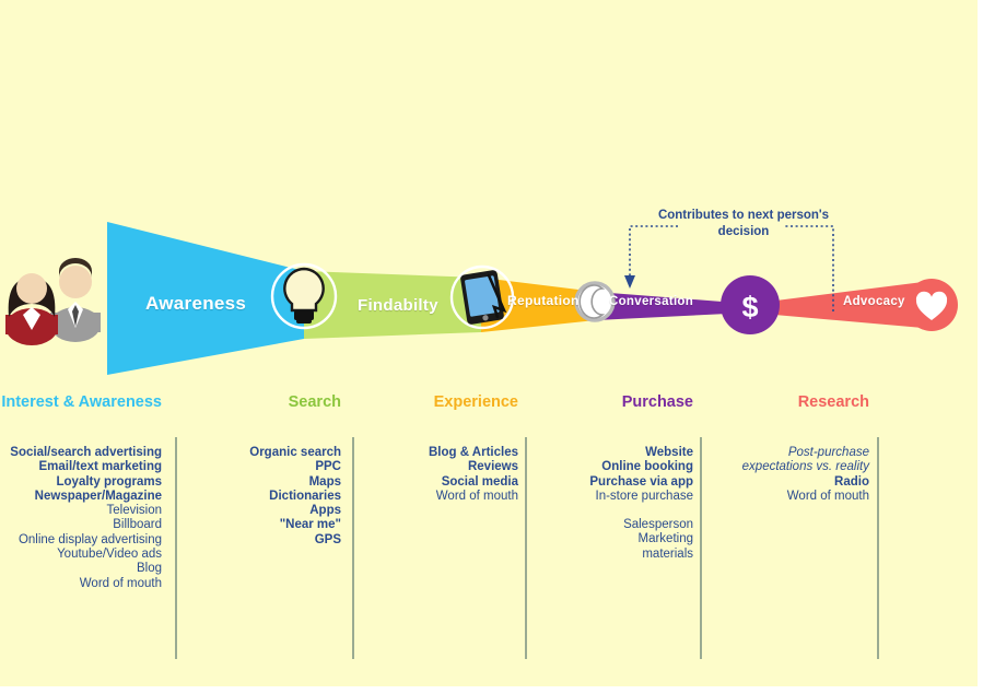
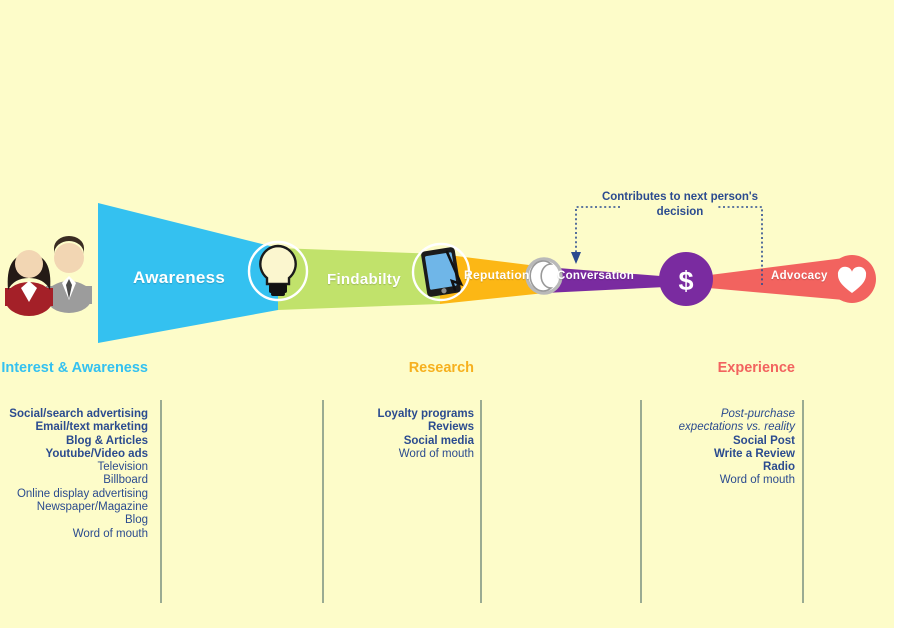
  $
  Awareness
  Findabilty
  Reputation
  Conversation
  Advocacy
  Contributes to next person's decision
  Interest & Awareness
  Social/search advertising
  Email/text marketing
- Loyalty programs
+ Blog & Articles
- Newspaper/Magazine
+ Youtube/Video ads
  Television
  Billboard
  Online display advertising
- Youtube/Video ads
+ Newspaper/Magazine
  Blog
  Word of mouth
- Search
- Organic search
- PPC
- Maps
- Dictionaries
- Apps
- "Near me"
- GPS
- Experience
+ Research
- Blog & Articles
+ Loyalty programs
  Reviews
  Social media
  Word of mouth
- Purchase
- Website
- Online booking
- Purchase via app
- In-store purchase
- Salesperson
- Marketing
- materials
- Research
+ Experience
  Post-purchase
  expectations vs. reality
+ Social Post
+ Write a Review
  Radio
  Word of mouth
